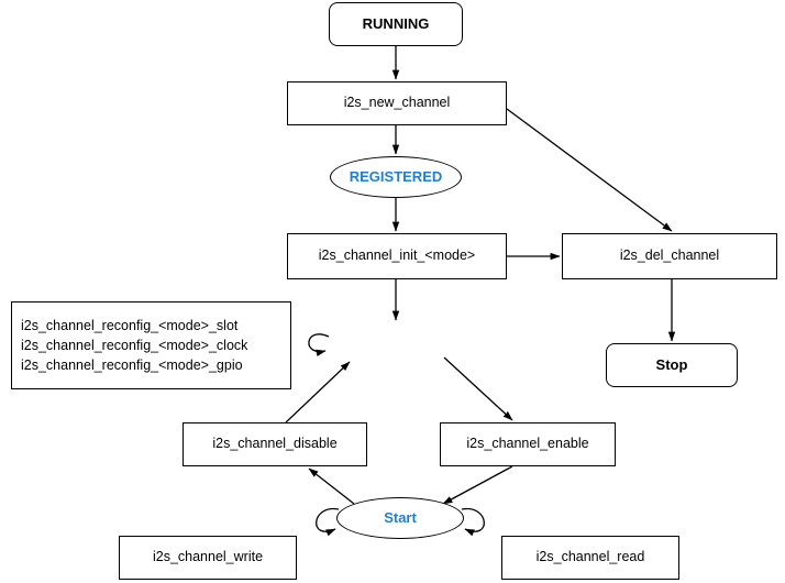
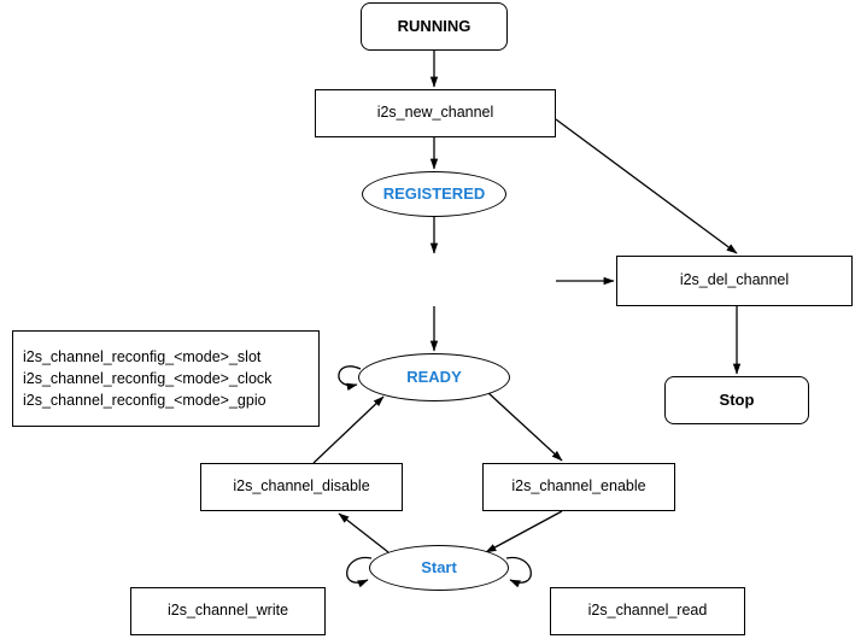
  RUNNING
  i2s_new_channel
  REGISTERED
- i2s_channel_init_<mode>
  i2s_del_channel
  Stop
+ READY
  i2s_channel_reconfig_<mode>_slot
  i2s_channel_reconfig_<mode>_clock
  i2s_channel_reconfig_<mode>_gpio
  i2s_channel_disable
  i2s_channel_enable
  Start
  i2s_channel_write
  i2s_channel_read
